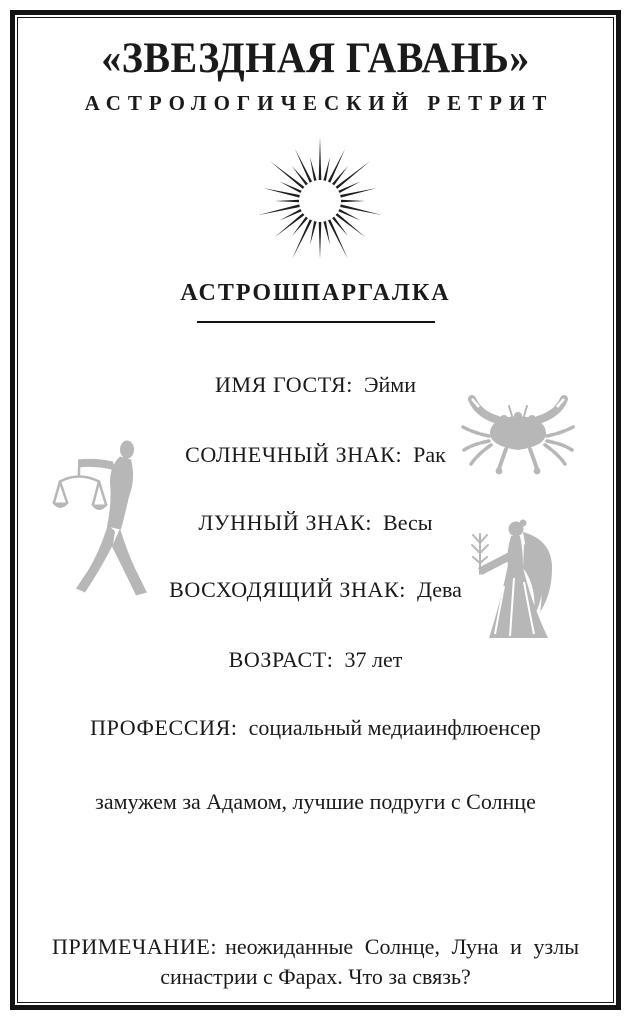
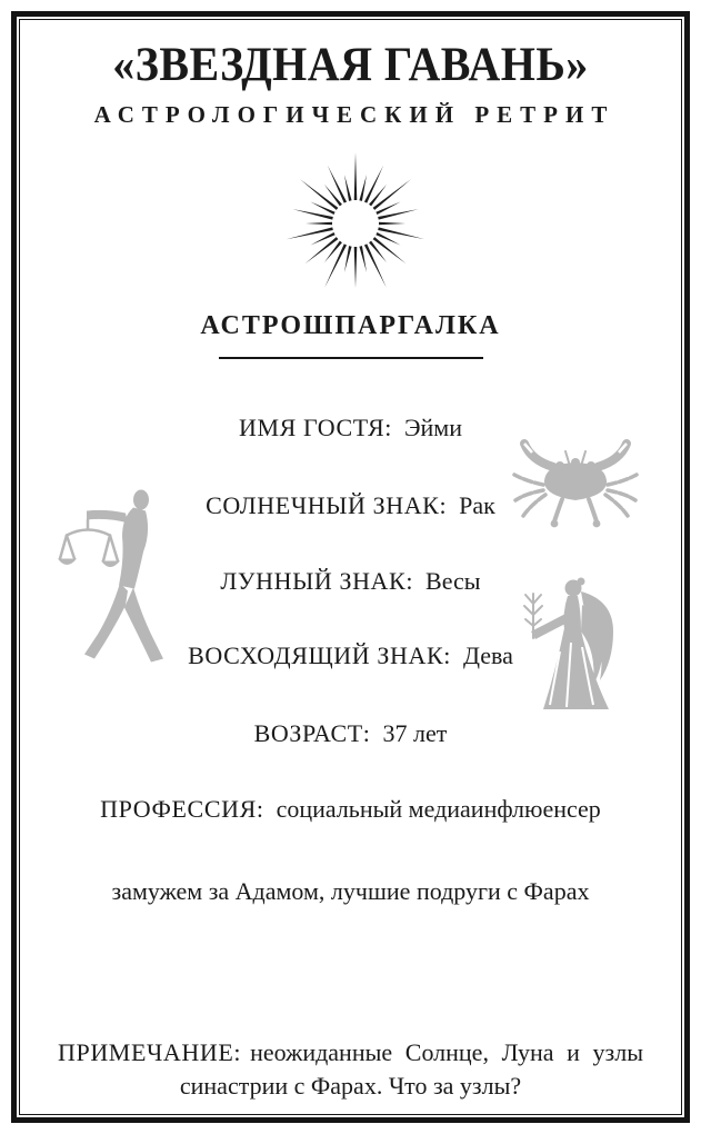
  «ЗВЕЗДНАЯ ГАВАНЬ»
  АСТРОЛОГИЧЕСКИЙ РЕТРИТ
  АСТРОШПАРГАЛКА
  ИМЯ ГОСТЯ: Эйми
  СОЛНЕЧНЫЙ ЗНАК: Рак
  ЛУННЫЙ ЗНАК: Весы
  ВОСХОДЯЩИЙ ЗНАК: Дева
  ВОЗРАСТ: 37 лет
  ПРОФЕССИЯ: социальный медиаинфлюенсер
- замужем за Адамом, лучшие подруги с Солнце
+ замужем за Адамом, лучшие подруги с Фарах
- ПРИМЕЧАНИЕ: неожиданные Солнце, Луна и узлы синастрии с Фарах. Что за связь?
+ ПРИМЕЧАНИЕ: неожиданные Солнце, Луна и узлы синастрии с Фарах. Что за узлы?
